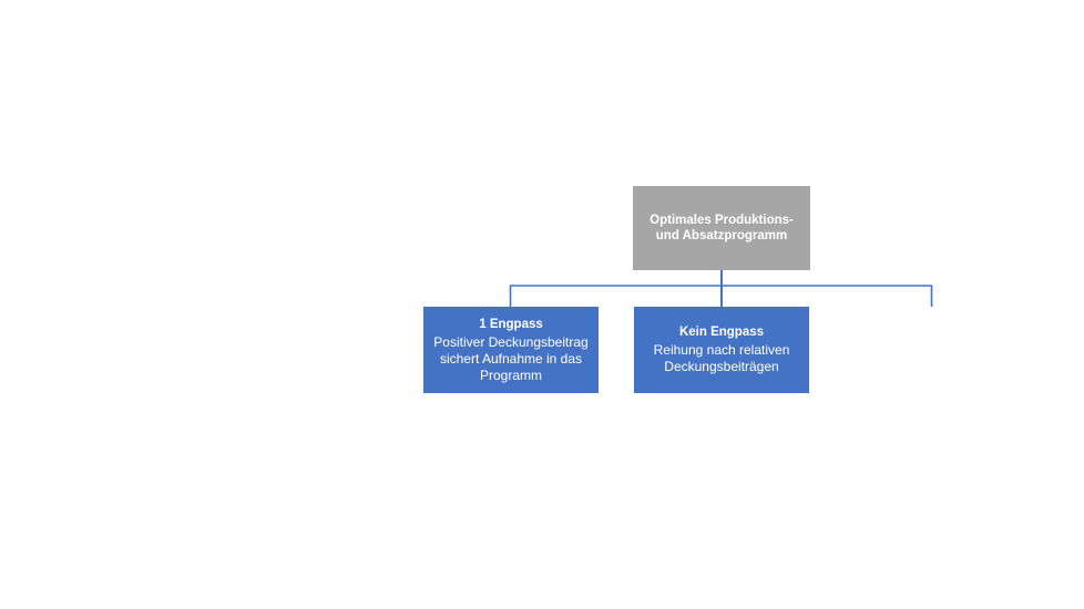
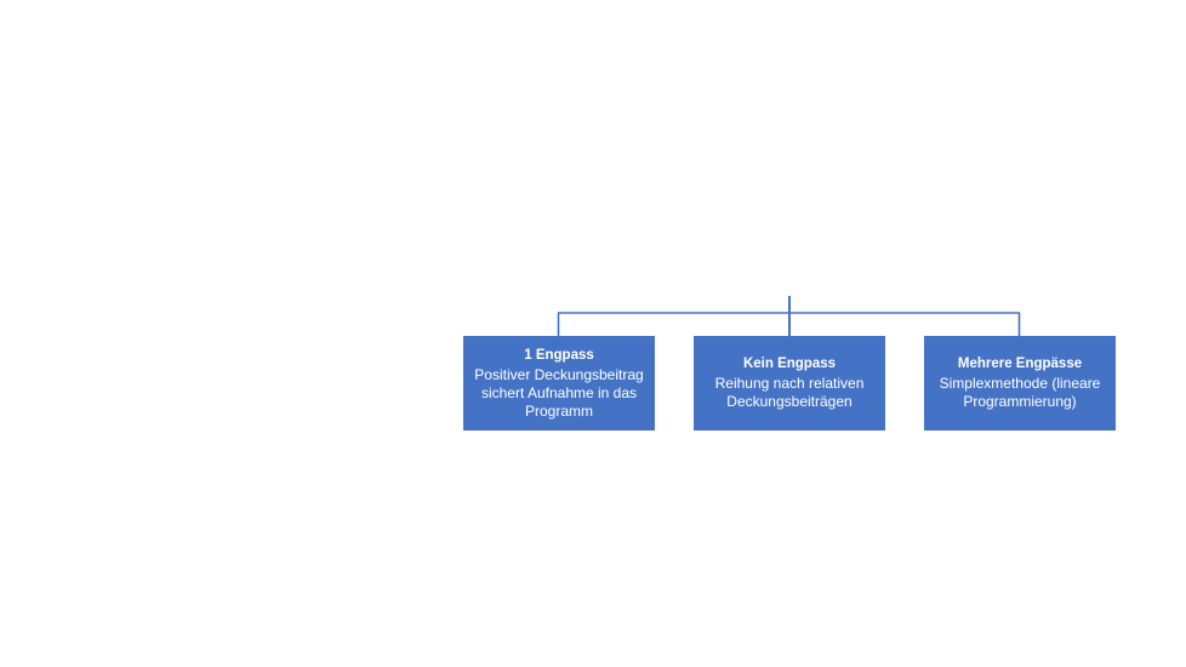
- Optimales Produktions-
- und Absatzprogramm
  1 Engpass
  Positiver Deckungsbeitrag sichert Aufnahme in das Programm
  Kein Engpass
  Reihung nach relativen Deckungsbeiträgen
+ Mehrere Engpässe
+ Simplexmethode (lineare Programmierung)
